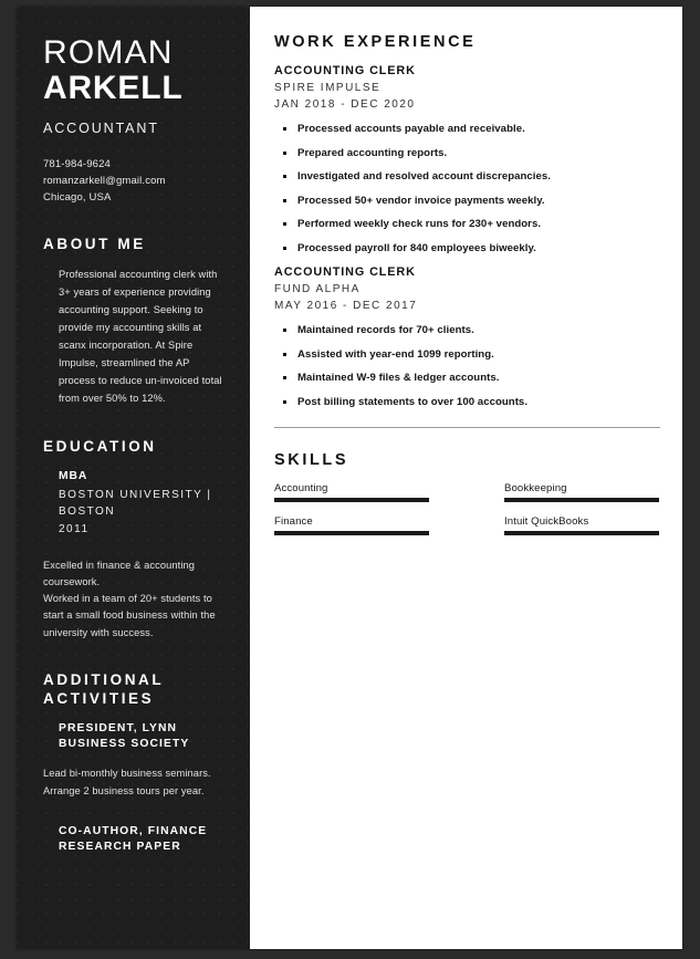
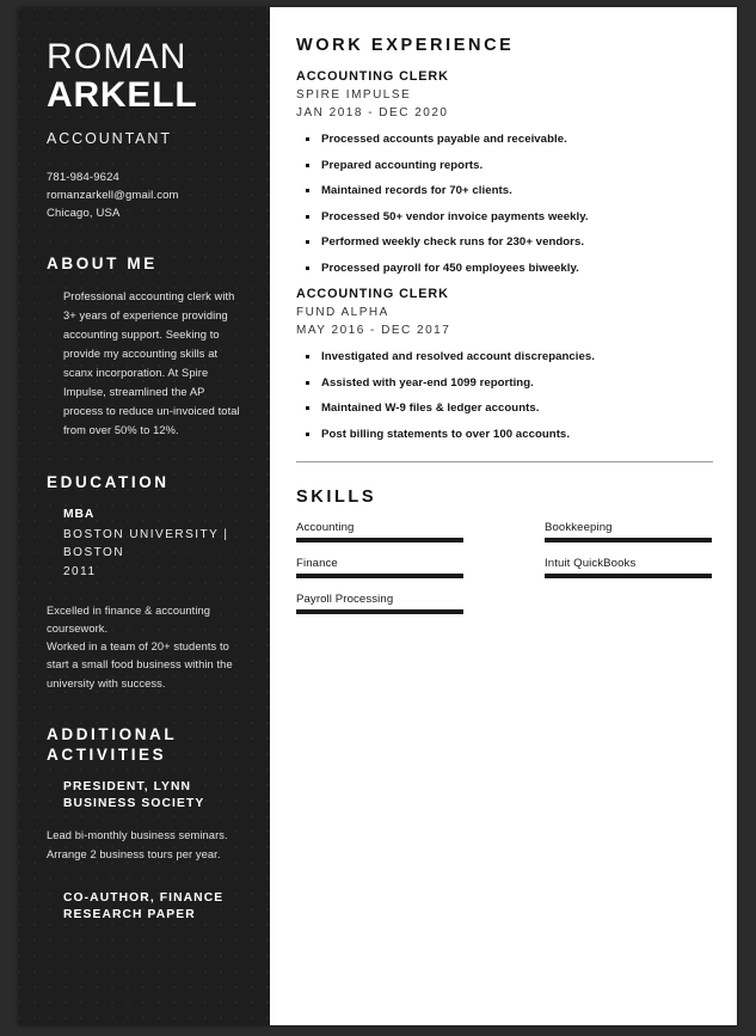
  ROMAN
  ARKELL
  ACCOUNTANT
  781-984-9624
  romanzarkell@gmail.com
  Chicago, USA
  ABOUT ME
  Professional accounting clerk with 3+ years of experience providing accounting support. Seeking to provide my accounting skills at scanx incorporation. At Spire Impulse, streamlined the AP process to reduce un-invoiced total from over 50% to 12%.
  EDUCATION
  MBA
  BOSTON UNIVERSITY | BOSTON
  2011
  Excelled in finance & accounting coursework.
  Worked in a team of 20+ students to start a small food business within the university with success.
  ADDITIONAL ACTIVITIES
  PRESIDENT, LYNN BUSINESS SOCIETY
  Lead bi-monthly business seminars.
  Arrange 2 business tours per year.
  CO-AUTHOR, FINANCE RESEARCH PAPER
  WORK EXPERIENCE
  ACCOUNTING CLERK
  SPIRE IMPULSE
  JAN 2018 - DEC 2020
  Processed accounts payable and receivable.
  Prepared accounting reports.
- Investigated and resolved account discrepancies.
+ Maintained records for 70+ clients.
  Processed 50+ vendor invoice payments weekly.
  Performed weekly check runs for 230+ vendors.
- Processed payroll for 840 employees biweekly.
+ Processed payroll for 450 employees biweekly.
  ACCOUNTING CLERK
  FUND ALPHA
  MAY 2016 - DEC 2017
- Maintained records for 70+ clients.
+ Investigated and resolved account discrepancies.
  Assisted with year-end 1099 reporting.
  Maintained W-9 files & ledger accounts.
  Post billing statements to over 100 accounts.
  SKILLS
  Accounting
  Bookkeeping
  Finance
  Intuit QuickBooks
+ Payroll Processing
